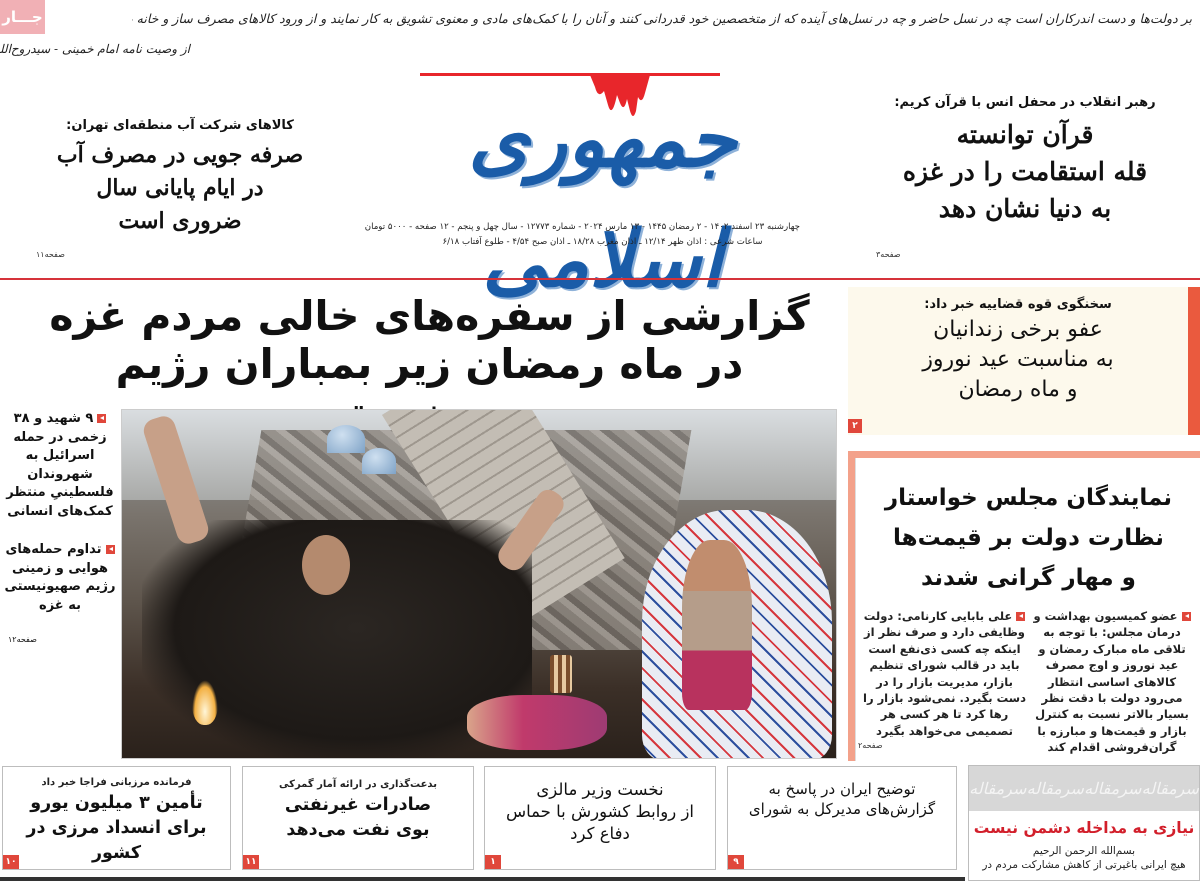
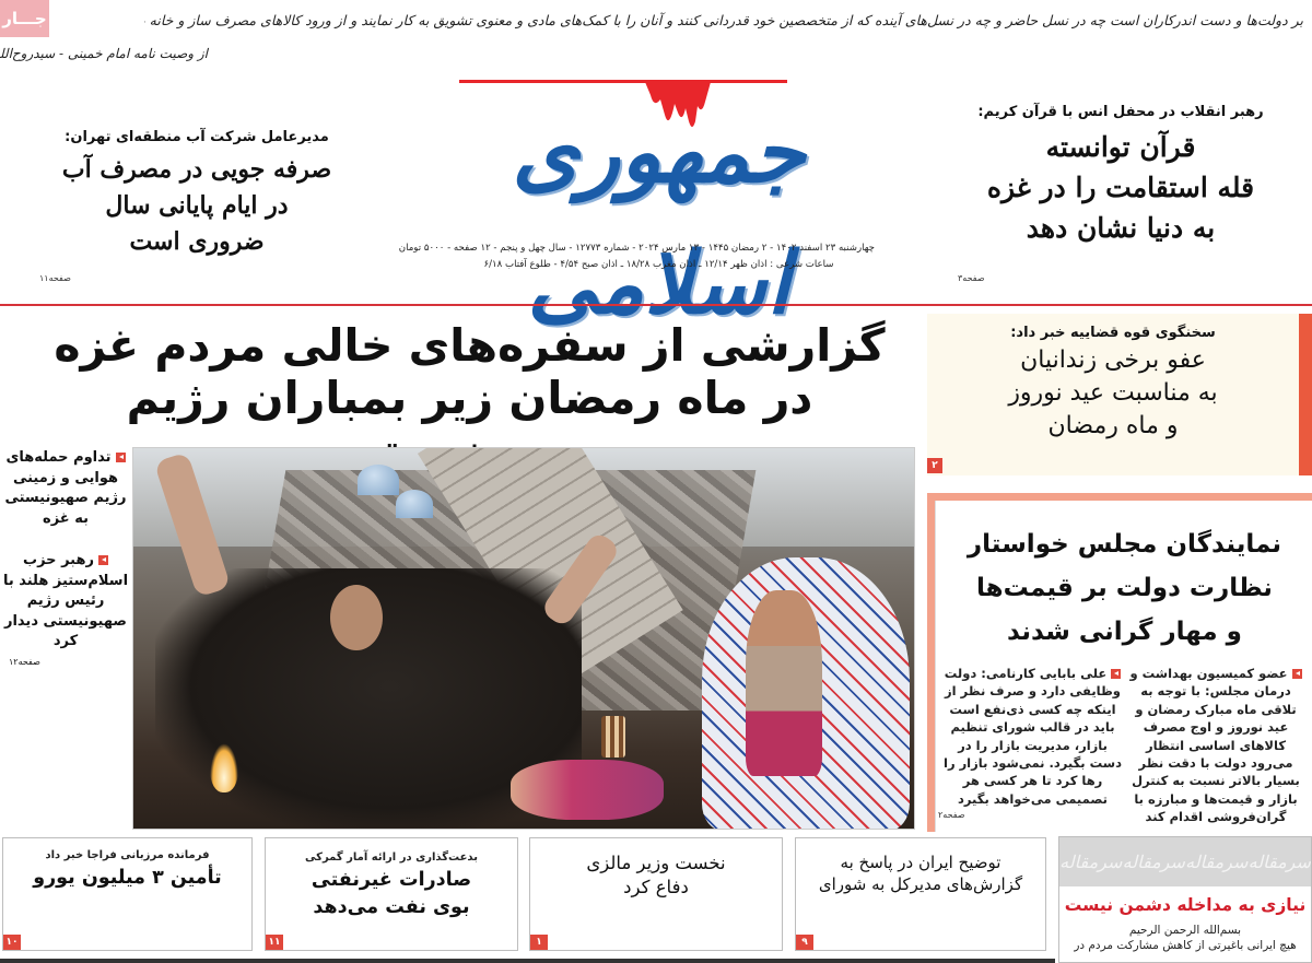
  جـــار
  بر دولت‌ها و دست اندرکاران است چه در نسل حاضر و چه در نسل‌های آینده که از متخصصین خود قدردانی کنند و آنان را با کمک‌های مادی و معنوی تشویق به کار نمایند و از ورود کالاهای مصرف ساز و خانه
  از وصیت نامه امام خمینی - سیدروح‌الل
  رهبر انقلاب در محفل انس با قرآن کریم:
  قرآن توانسته
  قله استقامت را در غزه
  به دنیا نشان دهد
  صفحه۳
- کالاهای شرکت آب منطقه‌ای تهران:
+ مدیرعامل شرکت آب منطقه‌ای تهران:
  صرفه جویی در مصرف آب
  در ایام پایانی سال
  ضروری است
  صفحه۱۱
  جمهوری اسلامی
  چهارشنبه ۲۳ اسفند ۱۴۰۲ - ۲ رمضان ۱۴۴۵ - ۱۳ مارس ۲۰۲۴ - شماره ۱۲۷۷۳ - سال چهل و پنجم - ۱۲ صفحه - ۵۰۰۰ تومان
  ساعات شرعی : اذان ظهر ۱۲/۱۴ ـ اذان مغرب ۱۸/۲۸ ـ اذان صبح ۴/۵۴ - طلوع آفتاب ۶/۱۸
  گزارشی از سفره‌های خالی مردم غزه
  در ماه رمضان زیر بمباران رژیم
- ۹ شهید و ۳۸ زخمی در حمله اسرائیل به شهروندان فلسطینیِ منتظر کمک‌های انسانی
  تداوم حمله‌های هوایی و زمینی رژیم صهیونیستی به غزه
+ رهبر حزب اسلام‌ستیز هلند با رئیس رژیم صهیونیستی دیدار کرد
  صفحه۱۲
  سخنگوی قوه قضاییه خبر داد:
  عفو برخی زندانیان
  به مناسبت عید نوروز
  و ماه رمضان
  ۲
  نمایندگان مجلس خواستار
  نظارت دولت بر قیمت‌ها
  و مهار گرانی شدند
  عضو کمیسیون بهداشت و درمان مجلس: با توجه به تلاقی ماه مبارک رمضان و عید نوروز و اوج مصرف کالاهای اساسی انتظار می‌رود دولت با دقت نظر بسیار بالاتر نسبت به کنترل بازار و قیمت‌ها و مبارزه با گران‌فروشی اقدام کند
  علی بابایی کارنامی: دولت وظایفی دارد و صرف نظر از اینکه چه کسی ذی‌نفع است باید در قالب شورای تنظیم بازار، مدیریت بازار را در دست بگیرد. نمی‌شود بازار را رها کرد تا هر کسی هر تصمیمی می‌خواهد بگیرد
  صفحه۲
  فرمانده مرزبانی فراجا خبر داد
  تأمین ۳ میلیون یورو
- برای انسداد مرزی در کشور
  ۱۰
  بدعت‌گذاری در ارائه آمار گمرکی
  صادرات غیرنفتی
  بوی نفت می‌دهد
  ۱۱
  نخست وزیر مالزی
- از روابط کشورش با حماس
  دفاع کرد
  ۱
  توضیح ایران در پاسخ به
  گزارش‌های مدیرکل به شورای
  ۹
  سرمقاله
  سرمقاله
  سرمقاله
  سرمقاله
  نیازی به مداخله دشمن نیست
  بسم‌الله الرحمن الرحیم
  هیچ ایرانی باغیرتی از کاهش مشارکت مردم در
